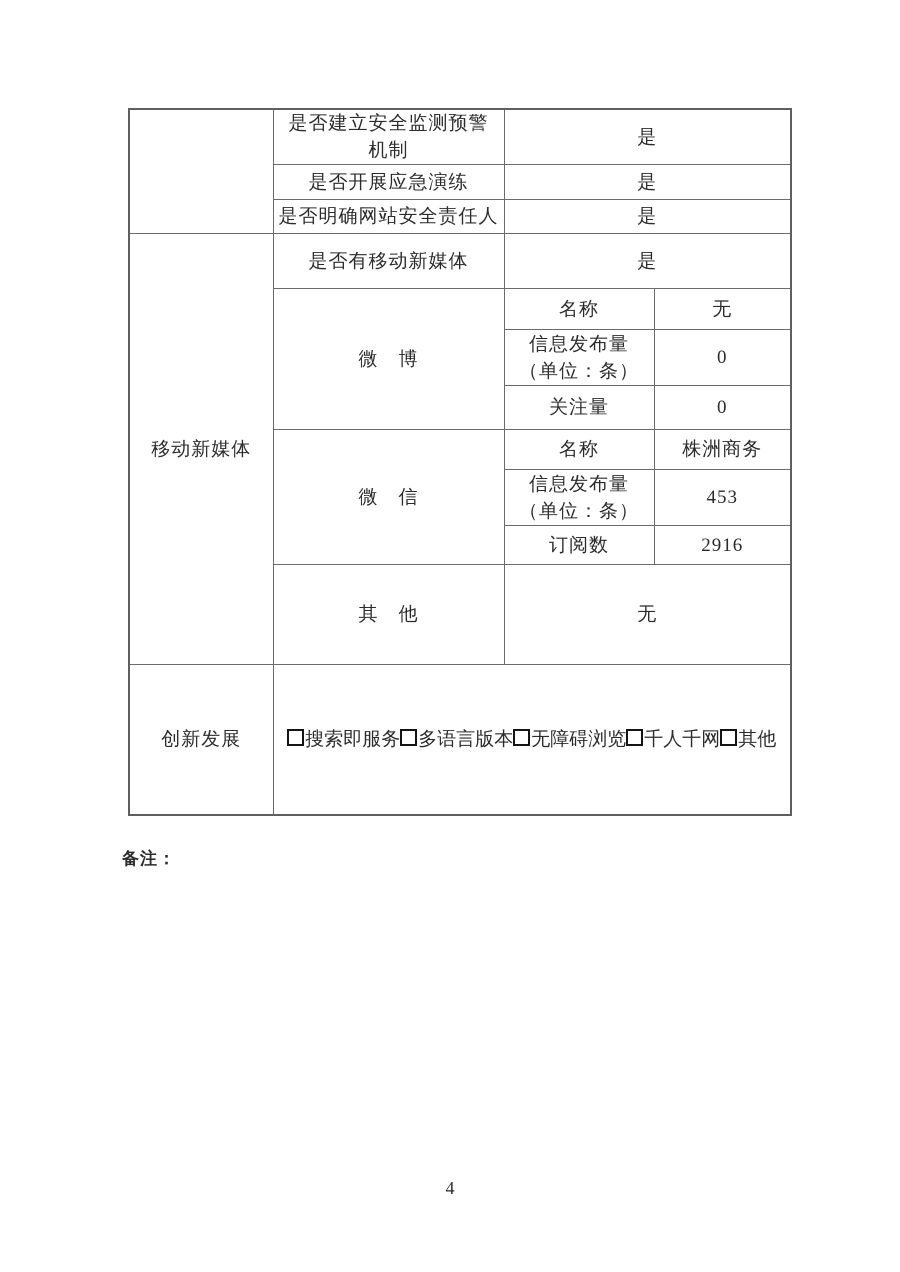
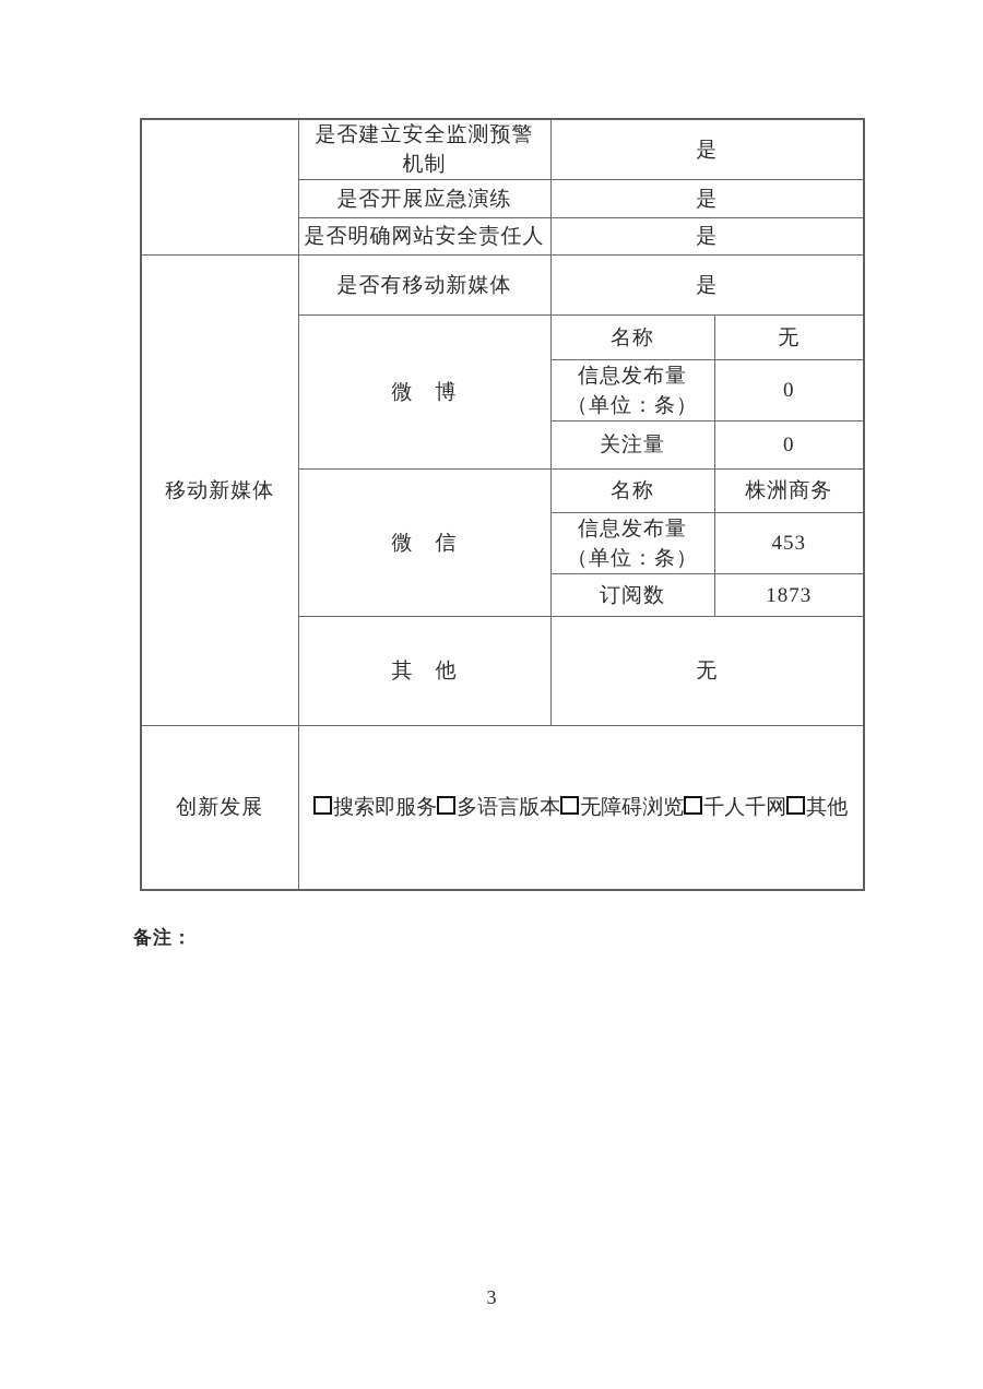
  	是否建立安全监测预警 机制	是
  是否开展应急演练	是
  是否明确网站安全责任人	是
  移动新媒体	是否有移动新媒体	是
  微 博	名称	无
  信息发布量 （单位：条）	0
  关注量	0
  微 信	名称	株洲商务
  信息发布量 （单位：条）	453
- 订阅数	2916
+ 订阅数	1873
  其 他	无
  创新发展	搜索即服务 多语言版本 无障碍浏览 千人千网 其他
  备注：
- 4
+ 3
